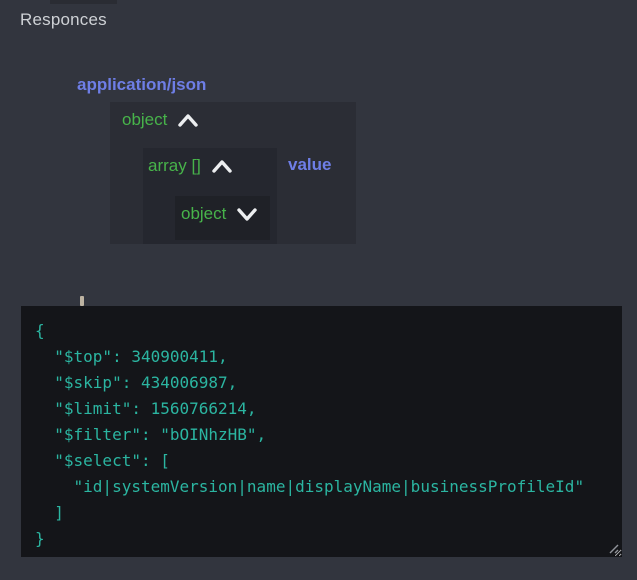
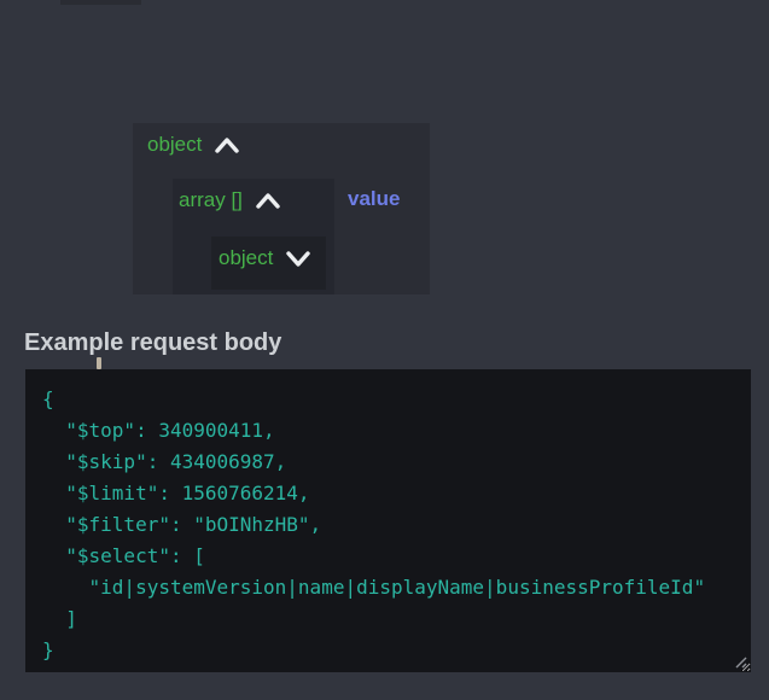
- Responces
- application/json
  object
  value
  array []
  object
+ Example request body
  {
  "$top": 340900411,
  "$skip": 434006987,
  "$limit": 1560766214,
  "$filter": "bOINhzHB",
  "$select": [
  "id|systemVersion|name|displayName|businessProfileId"
  ]
  }
